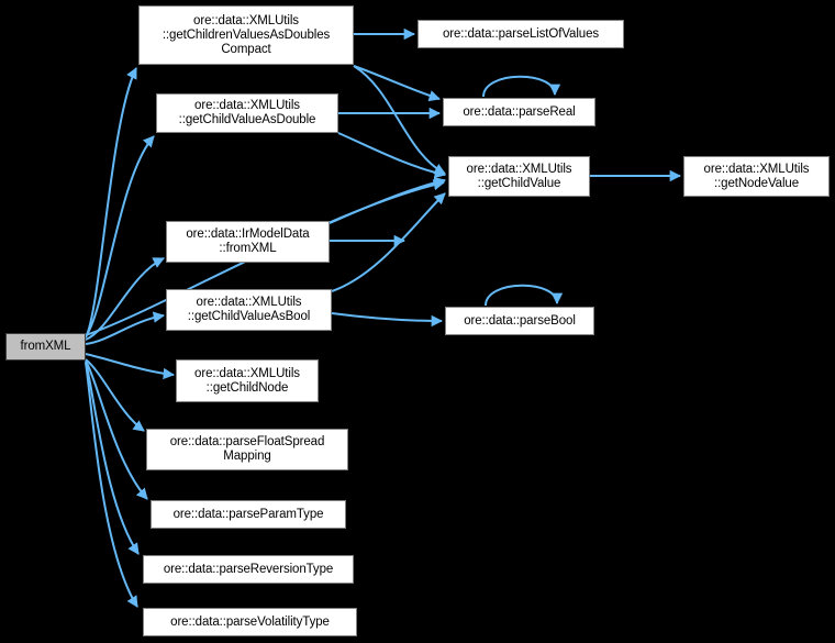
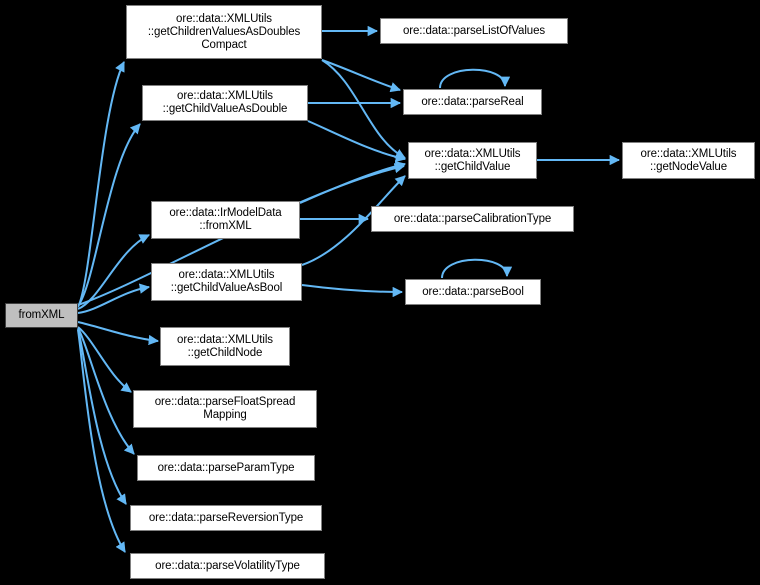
  fromXML
  ore::data::XMLUtils
  ::getChildrenValuesAsDoubles
  Compact
  ore::data::parseListOfValues
  ore::data::XMLUtils
  ::getChildValueAsDouble
  ore::data::parseReal
  ore::data::XMLUtils
  ::getChildValue
  ore::data::XMLUtils
  ::getNodeValue
  ore::data::IrModelData
  ::fromXML
+ ore::data::parseCalibrationType
  ore::data::XMLUtils
  ::getChildValueAsBool
  ore::data::parseBool
  ore::data::XMLUtils
  ::getChildNode
  ore::data::parseFloatSpread
  Mapping
  ore::data::parseParamType
  ore::data::parseReversionType
  ore::data::parseVolatilityType
